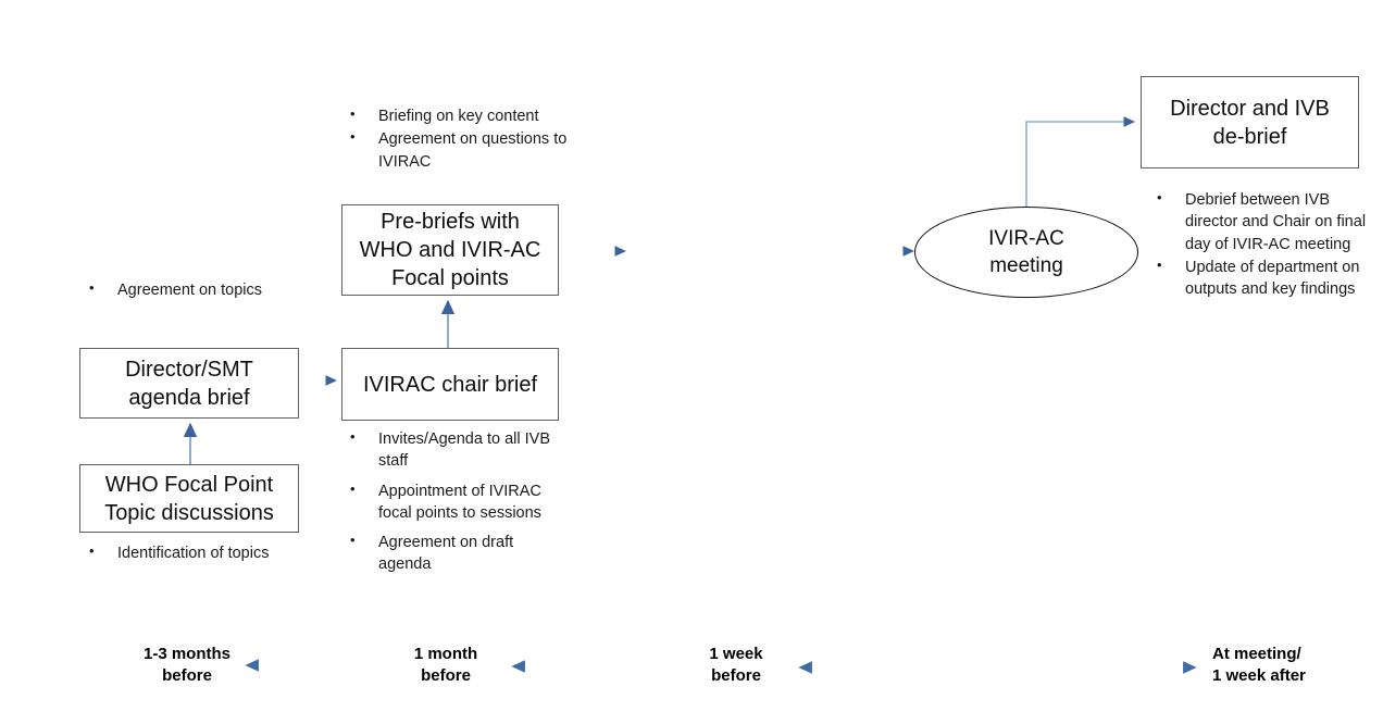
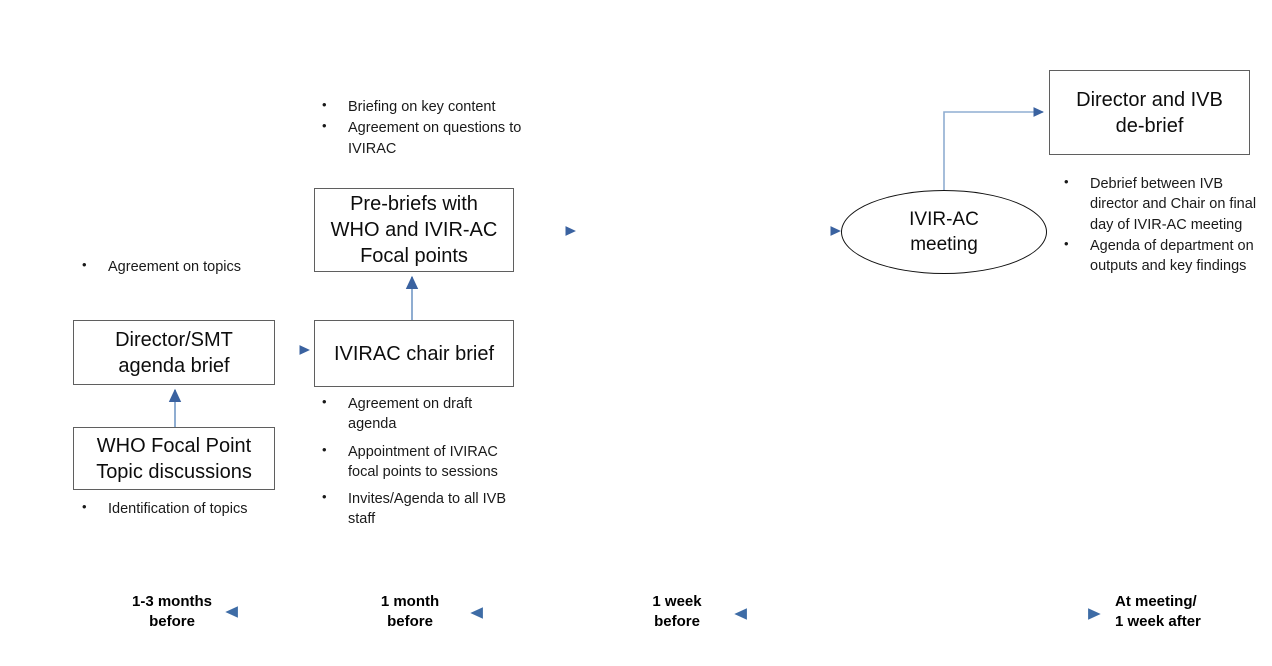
  Director/SMT
  agenda brief
  WHO Focal Point
  Topic discussions
  IVIRAC chair brief
  Pre-briefs with
  WHO and IVIR-AC
  Focal points
  IVIR-AC
  meeting
  Director and IVB
  de-brief
  Briefing on key content
  Agreement on questions to IVIRAC
  Agreement on topics
  Identification of topics
- Invites/Agenda to all IVB staff
+ Agreement on draft agenda
  Appointment of IVIRAC focal points to sessions
- Agreement on draft agenda
+ Invites/Agenda to all IVB staff
  Debrief between IVB director and Chair on final day of IVIR-AC meeting
- Update of department on outputs and key findings
+ Agenda of department on outputs and key findings
  1-3 months
  before
  1 month
  before
  1 week
  before
  At meeting/
  1 week after
